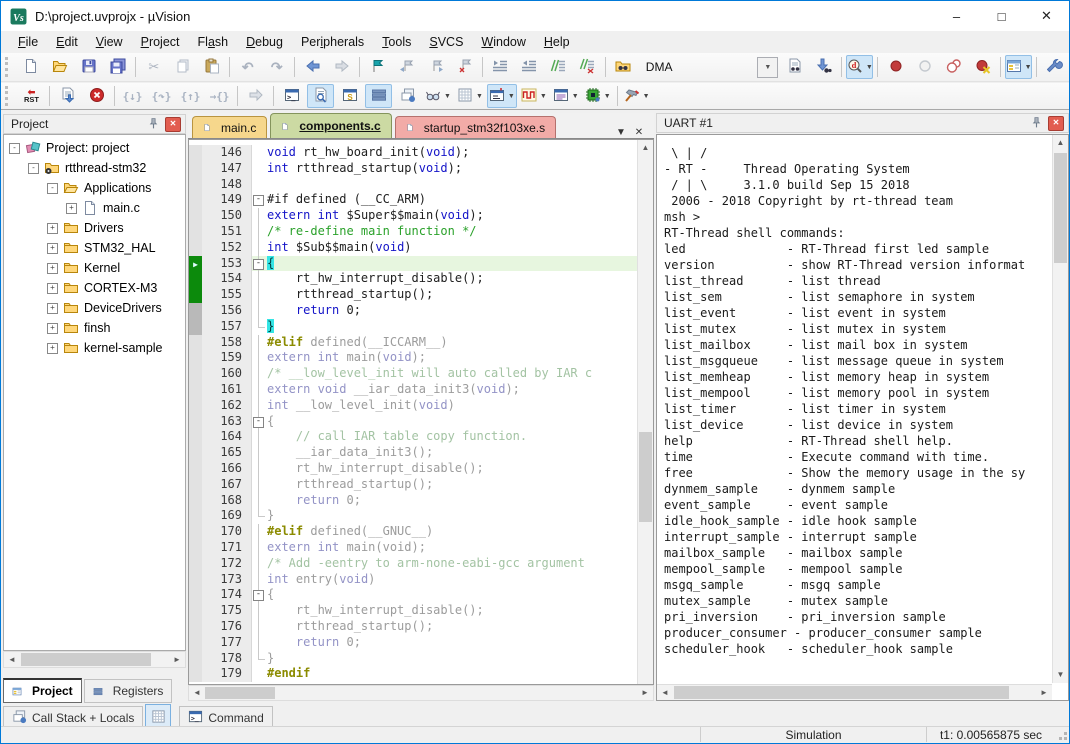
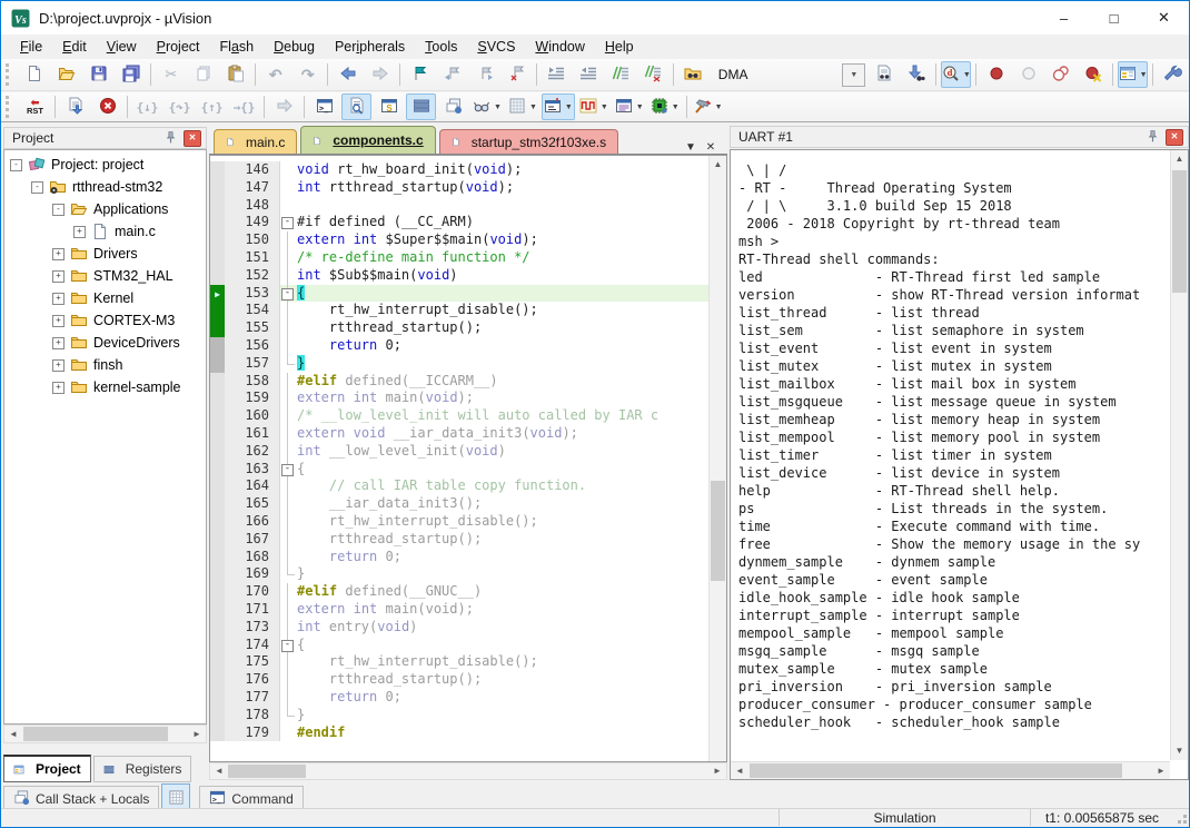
  Vs
  D:\project.uvprojx - µVision
  –
  □
  ✕
  File
  Edit
  View
  Project
  Flash
  Debug
  Peripherals
  Tools
  SVCS
  Window
  Help
  ✂
  ↶
  ↷
  DMA
  d
  ⬅
  RST
  {↓}
  {↷}
  {↑}
  →{}
  >_
  S
  Project
  ✕
  -
  Project: project
  -
  rtthread-stm32
  -
  Applications
  +
  main.c
  +
  Drivers
  +
  STM32_HAL
  +
  Kernel
  +
  CORTEX-M3
  +
  DeviceDrivers
  +
  finsh
  +
  kernel-sample
  ◄
  ►
  Project
  Registers
  main.c
  components.c
  startup_stm32f103xe.s
  ▼
  ✕
  146
  void rt_hw_board_init(void);
  147
  int rtthread_startup(void);
  148
  149
  -
  #if defined (__CC_ARM)
  150
  extern int $Super$$main(void);
  151
  /* re-define main function */
  152
  int $Sub$$main(void)
  ▶
  153
  -
  {
  154
  rt_hw_interrupt_disable();
  155
  rtthread_startup();
  156
  return 0;
  157
  }
  158
  #elif defined(__ICCARM__)
  159
  extern int main(void);
  160
  /* __low_level_init will auto called by IAR c
  161
  extern void __iar_data_init3(void);
  162
  int __low_level_init(void)
  163
  -
  {
  164
  // call IAR table copy function.
  165
  __iar_data_init3();
  166
  rt_hw_interrupt_disable();
  167
  rtthread_startup();
  168
  return 0;
  169
  }
  170
  #elif defined(__GNUC__)
  171
  extern int main(void);
- 172
- /* Add -eentry to arm-none-eabi-gcc argument
  173
  int entry(void)
  174
  -
  {
  175
  rt_hw_interrupt_disable();
  176
  rtthread_startup();
  177
  return 0;
  178
  }
  179
  #endif
  ▲
  ◄
  ►
  UART #1
  ✕
  \ | /
  - RT - Thread Operating System
  / | \ 3.1.0 build Sep 15 2018
  2006 - 2018 Copyright by rt-thread team
  msh >
  RT-Thread shell commands:
  led - RT-Thread first led sample
  version - show RT-Thread version informat
  list_thread - list thread
  list_sem - list semaphore in system
  list_event - list event in system
  list_mutex - list mutex in system
  list_mailbox - list mail box in system
  list_msgqueue - list message queue in system
  list_memheap - list memory heap in system
  list_mempool - list memory pool in system
  list_timer - list timer in system
  list_device - list device in system
  help - RT-Thread shell help.
+ ps - List threads in the system.
  time - Execute command with time.
  free - Show the memory usage in the sy
  dynmem_sample - dynmem sample
  event_sample - event sample
  idle_hook_sample - idle hook sample
  interrupt_sample - interrupt sample
- mailbox_sample - mailbox sample
  mempool_sample - mempool sample
  msgq_sample - msgq sample
  mutex_sample - mutex sample
  pri_inversion - pri_inversion sample
  producer_consumer - producer_consumer sample
  scheduler_hook - scheduler_hook sample
  ▲
  ▼
  ◄
  ►
  Call Stack + Locals
  >_
  Command
  Simulation
  t1: 0.00565875 sec
